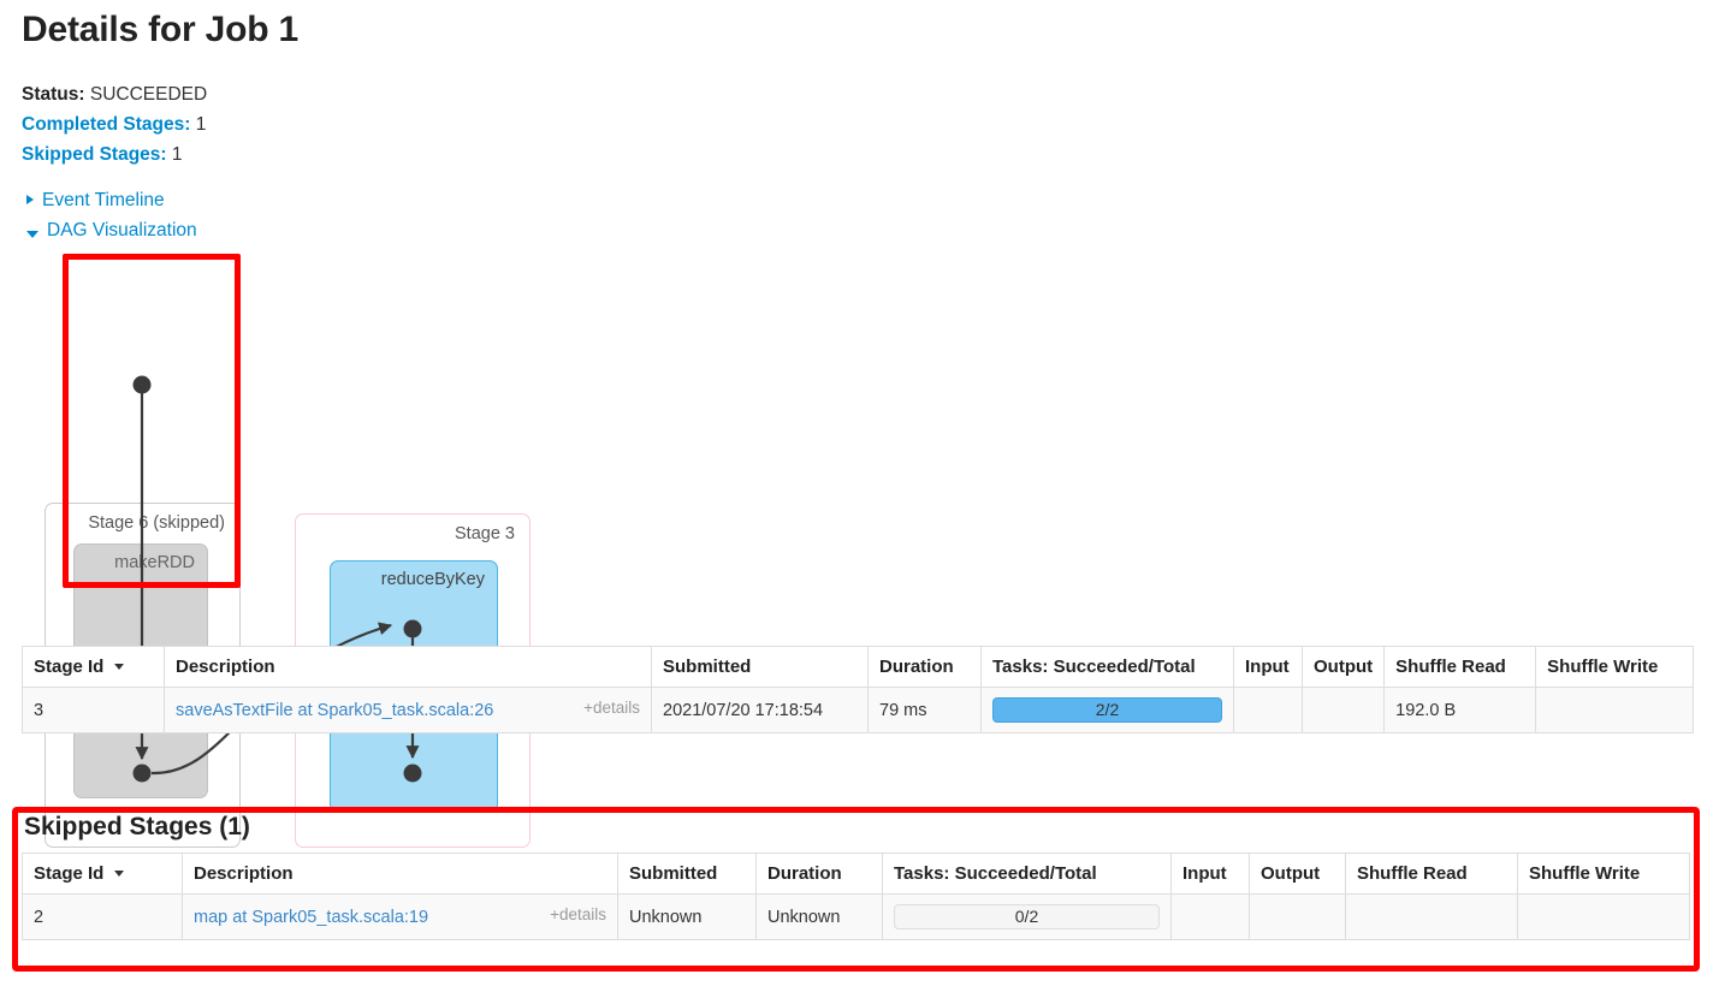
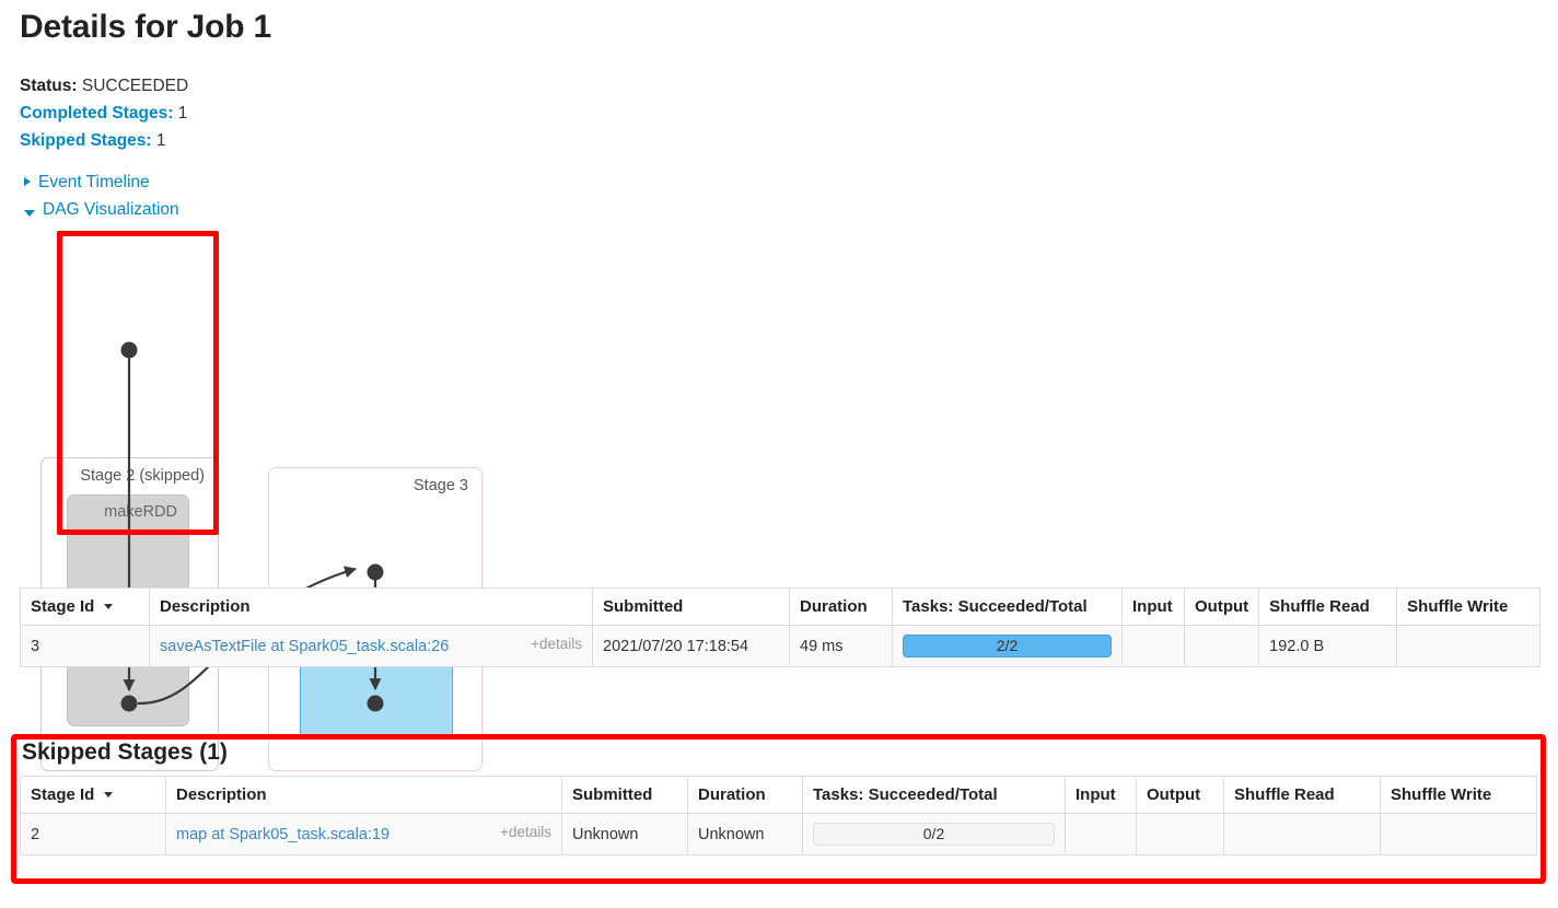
  Details for Job 1
  Status: SUCCEEDED
  Completed Stages: 1
  Skipped Stages: 1
  Event Timeline
  DAG Visualization
- Stage 6 (skipped)
+ Stage 2 (skipped)
  maeRDD
  Stage 3
- reduceByKey
  Stage Id	Description	Submitted	Duration	Tasks: Succeeded/Total	Input	Output	Shuffle Read	Shuffle Write
- 3	saveAsTextFile at Spark05_task.scala:26 +details	2021/07/20 17:18:54	79 ms	2/2			192.0 B
+ 3	saveAsTextFile at Spark05_task.scala:26 +details	2021/07/20 17:18:54	49 ms	2/2			192.0 B
  Skipped Stages (1)
  Stage Id	Description	Submitted	Duration	Tasks: Succeeded/Total	Input	Output	Shuffle Read	Shuffle Write
  2	map at Spark05_task.scala:19 +details	Unknown	Unknown	0/2
